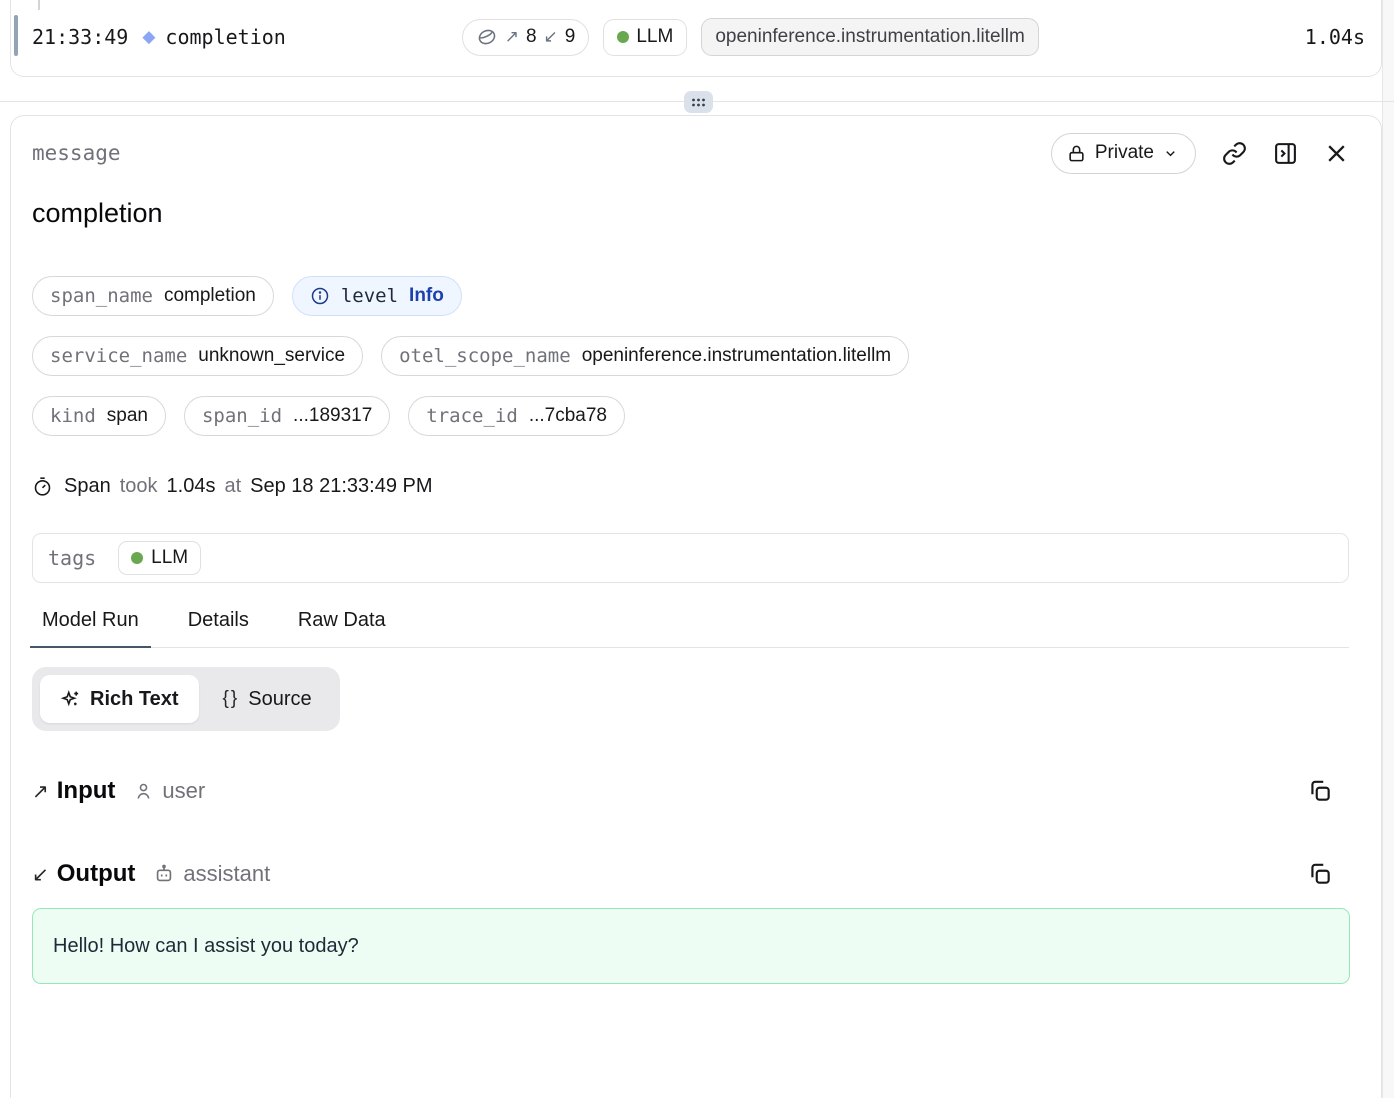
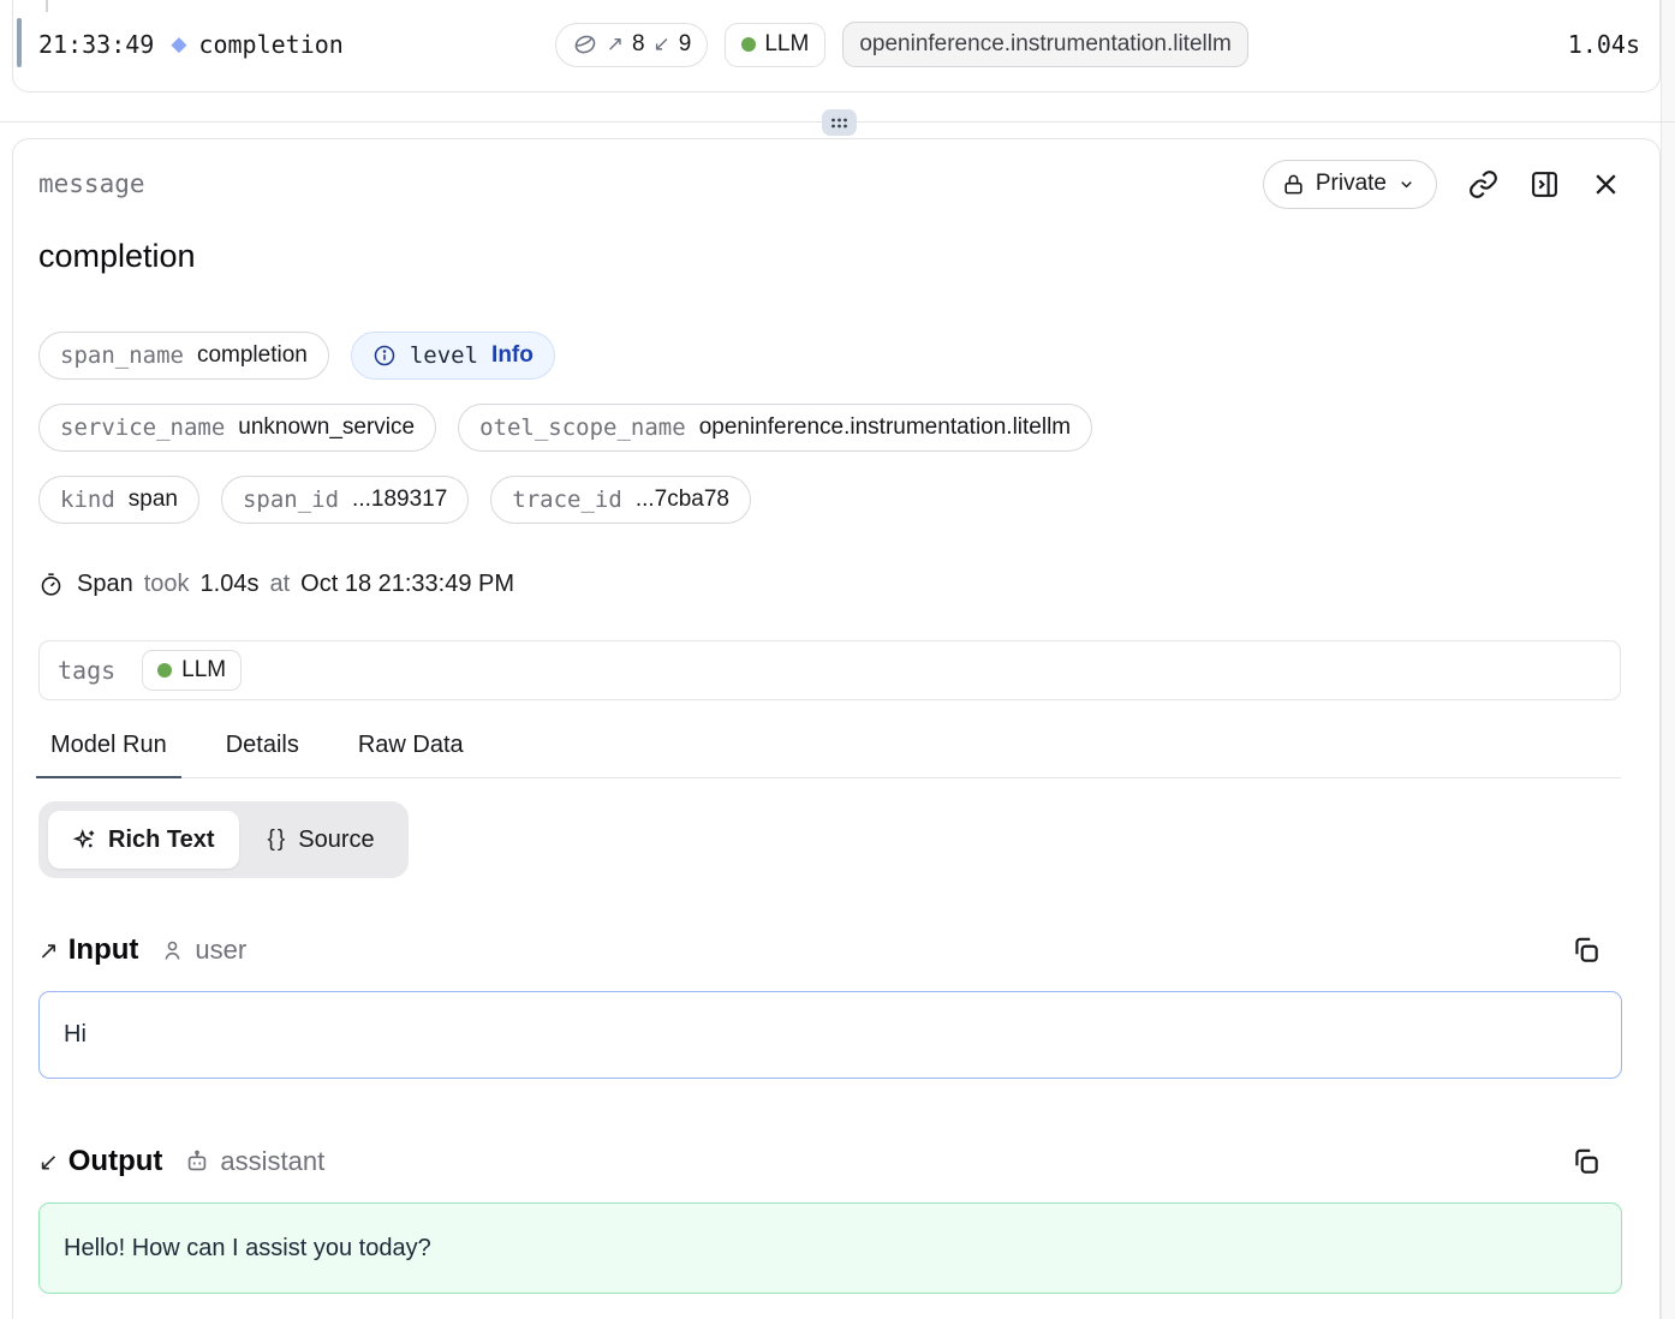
  21:33:49
  ◆
  completion
  ↗
  8
  ↙
  9
  LLM
  openinference.instrumentation.litellm
  1.04s
  message
  Private
  completion
  span_name
  completion
  level
  Info
  service_name
  unknown_service
  otel_scope_name
  openinference.instrumentation.litellm
  kind
  span
  span_id
  ...189317
  trace_id
  ...7cba78
  Span
  took
  1.04s
  at
- Sep 18 21:33:49 PM
+ Oct 18 21:33:49 PM
  tags
  LLM
  Model Run
  Details
  Raw Data
  Rich Text
  {}
  Source
  ↗
  Input
  user
+ Hi
  ↙
  Output
  assistant
  Hello! How can I assist you today?
